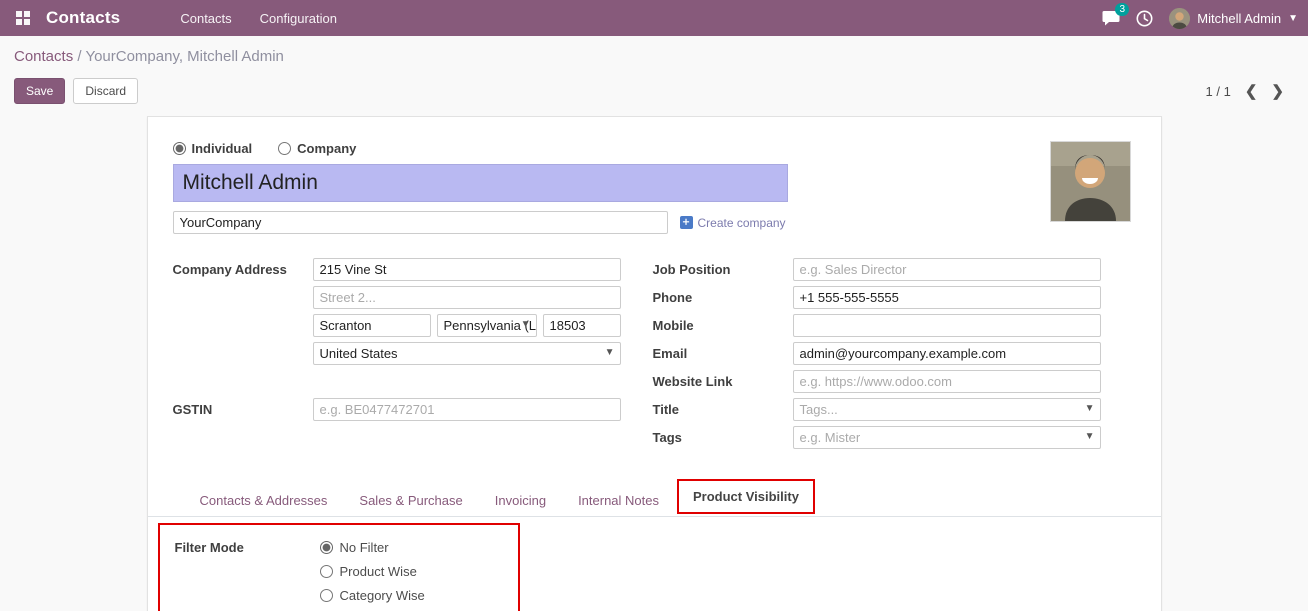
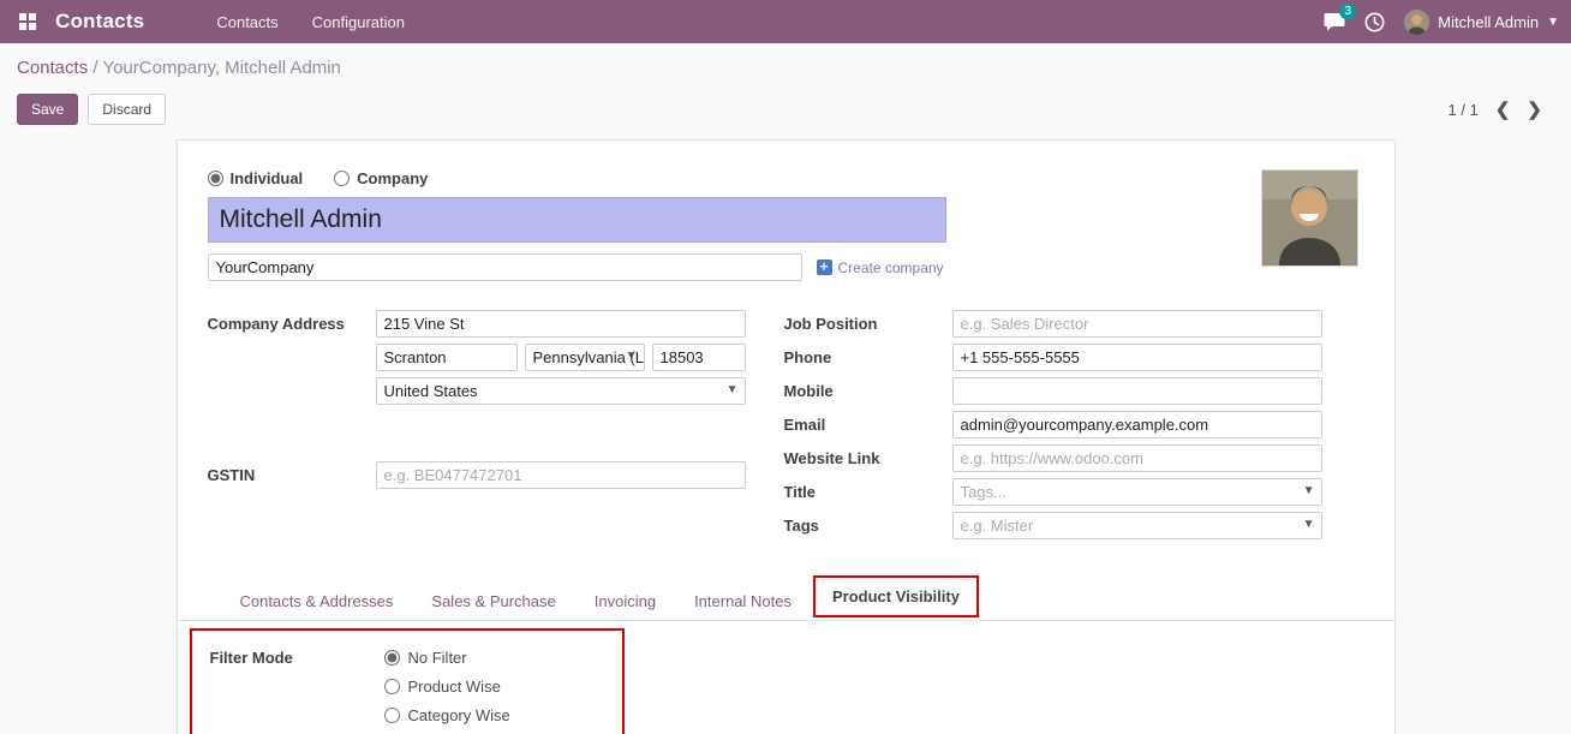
  Contacts
  Contacts
  Configuration
  3
  Mitchell Admin
  ▼
  Contacts / YourCompany, Mitchell Admin
  Save
  Discard
  1 / 1
  ❮
  ❯
  Individual
  Company
  Mitchell Admin
  YourCompany
  ＋
  Create company
  Company Address
  215 Vine St
- Street 2...
  Scranton
  Pennsylvania (L
  ▼
  18503
  United States
  ▼
  GSTIN
  e.g. BE0477472701
  Job Position
  e.g. Sales Director
  Phone
  +1 555-555-5555
  Mobile
  Email
  admin@yourcompany.example.com
  Website Link
  e.g. https://www.odoo.com
  Title
  Tags...
  ▼
  Tags
  e.g. Mister
  ▼
  Contacts & Addresses
  Sales & Purchase
  Invoicing
  Internal Notes
  Product Visibility
  Filter Mode
  No Filter
  Product Wise
  Category Wise
